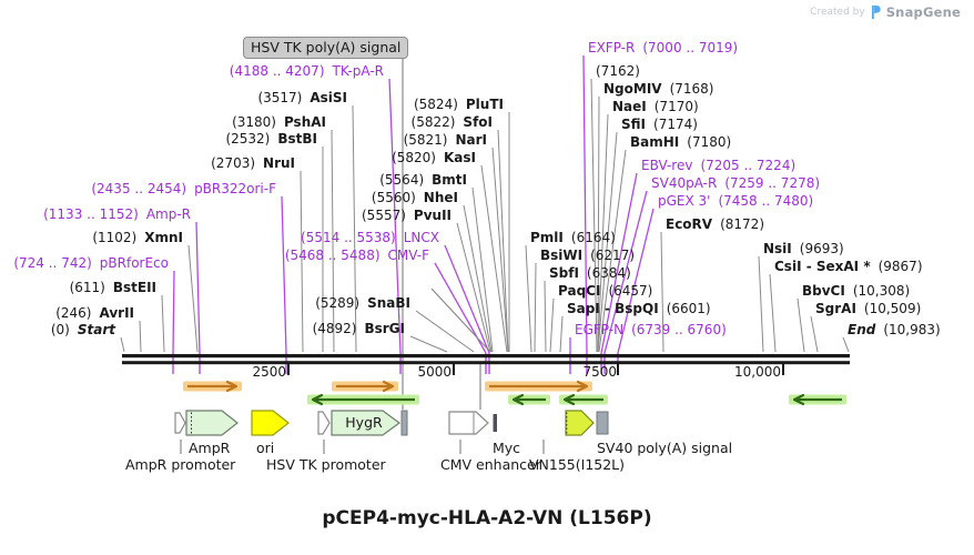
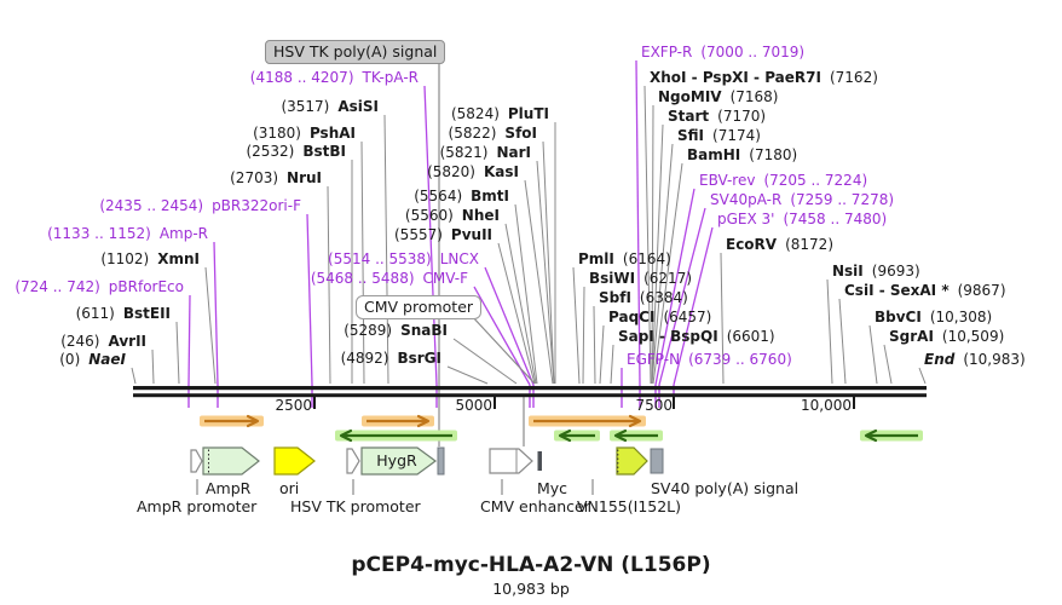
- Created by
- SnapGene
  HSV TK poly(A) signal
+ CMV promoter
  (0)
- Start
+ NaeI
  (246)
  AvrII
  (611)
  BstEII
  (724 .. 742)
  pBRforEco
  (1102)
  XmnI
  (1133 .. 1152)
  Amp-R
  (2435 .. 2454)
  pBR322ori-F
  (2703)
  NruI
  (2532)
  BstBI
  (3180)
  PshAI
  (3517)
  AsiSI
  (4188 .. 4207)
  TK-pA-R
  (4892)
  BsrGI
  (5289)
  SnaBI
  (5468 .. 5488)
  CMV-F
  (5514 .. 5538)
  LNCX
  (5557)
  PvuII
  (5560)
  NheI
  (5564)
  BmtI
  (5820)
  KasI
  (5821)
  NarI
  (5822)
  SfoI
  (5824)
  PluTI
  EXFP-R
  (7000 .. 7019)
+ XhoI - PspXI - PaeR7I
  (7162)
  NgoMIV
  (7168)
- NaeI
+ Start
  (7170)
  SfiI
  (7174)
  BamHI
  (7180)
  EBV-rev
  (7205 .. 7224)
  SV40pA-R
  (7259 .. 7278)
  pGEX 3'
  (7458 .. 7480)
  EcoRV
  (8172)
  PmlI
  (6164)
  BsiWI
  (6217)
  SbfI
  (6384)
  PaqCI
  (6457)
  SapI - BspQI
  (6601)
  EGFP-N
  (6739 .. 6760)
  NsiI
  (9693)
  CsiI - SexAI *
  (9867)
  BbvCI
  (10,308)
  SgrAI
  (10,509)
  End
  (10,983)
  2500
  5000
  7500
  10,000
  HygR
  AmpR
  ori
  Myc
  SV40 poly(A) signal
  AmpR promoter
  HSV TK promoter
  CMV enhancer
  VN155(I152L)
  pCEP4-myc-HLA-A2-VN (L156P)
+ 10,983 bp
